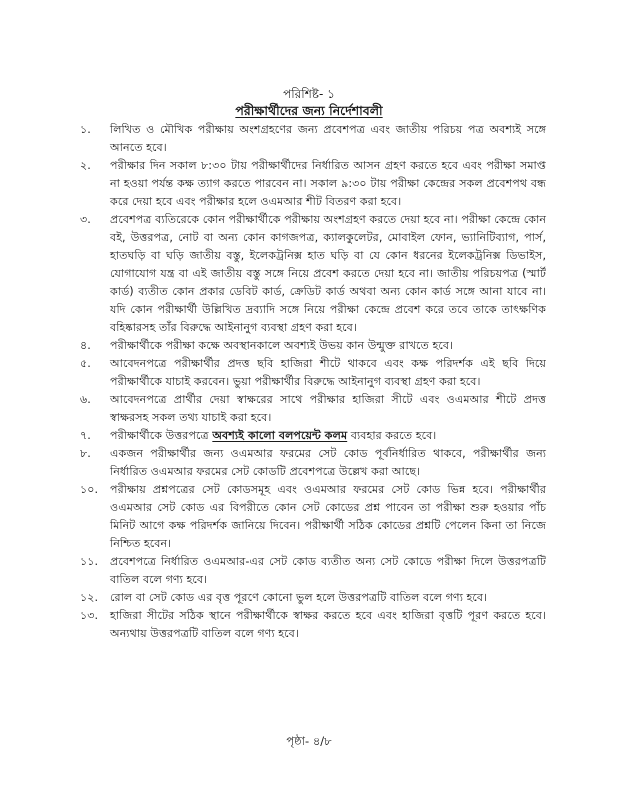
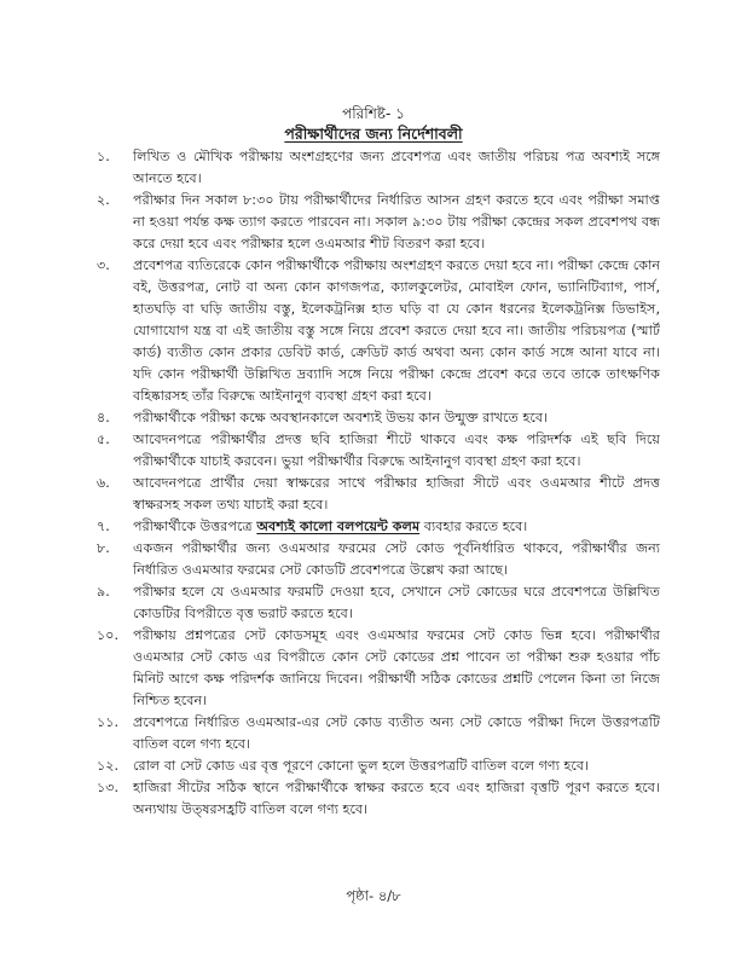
  পরিশিষ্ট- ১
  পরীক্ষার্থীদের জন্য নির্দেশাবলী
  ১.
  লিখিত ও মৌখিক পরীক্ষায় অংশগ্রহণের জন্য প্রবেশপত্র এবং জাতীয় পরিচয় পত্র অবশ্যই সঙ্গে আনতে হবে।
  ২.
  পরীক্ষার দিন সকাল ৮:৩০ টায় পরীক্ষার্থীদের নির্ধারিত আসন গ্রহণ করতে হবে এবং পরীক্ষা সমাপ্ত না হওয়া পর্যন্ত কক্ষ ত্যাগ করতে পারবেন না। সকাল ৯:৩০ টায় পরীক্ষা কেন্দ্রের সকল প্রবেশপথ বন্ধ করে দেয়া হবে এবং পরীক্ষার হলে ওএমআর শীট বিতরণ করা হবে।
  ৩.
  প্রবেশপত্র ব্যতিরেকে কোন পরীক্ষার্থীকে পরীক্ষায় অংশগ্রহণ করতে দেয়া হবে না। পরীক্ষা কেন্দ্রে কোন বই, উত্তরপত্র, নোট বা অন্য কোন কাগজপত্র, ক্যালকুলেটর, মোবাইল ফোন, ভ্যানিটিব্যাগ, পার্স, হাতঘড়ি বা ঘড়ি জাতীয় বস্তু, ইলেকট্রনিক্স হাত ঘড়ি বা যে কোন ধরনের ইলেকট্রনিক্স ডিভাইস, যোগাযোগ যন্ত্র বা এই জাতীয় বস্তু সঙ্গে নিয়ে প্রবেশ করতে দেয়া হবে না। জাতীয় পরিচয়পত্র (স্মার্ট কার্ড) ব্যতীত কোন প্রকার ডেবিট কার্ড, ক্রেডিট কার্ড অথবা অন্য কোন কার্ড সঙ্গে আনা যাবে না। যদি কোন পরীক্ষার্থী উল্লিখিত দ্রব্যাদি সঙ্গে নিয়ে পরীক্ষা কেন্দ্রে প্রবেশ করে তবে তাকে তাৎক্ষণিক বহিষ্কারসহ তাঁর বিরুদ্ধে আইনানুগ ব্যবস্থা গ্রহণ করা হবে।
  ৪.
  পরীক্ষার্থীকে পরীক্ষা কক্ষে অবস্থানকালে অবশ্যই উভয় কান উন্মুক্ত রাখতে হবে।
  ৫.
  আবেদনপত্রে পরীক্ষার্থীর প্রদত্ত ছবি হাজিরা শীটে থাকবে এবং কক্ষ পরিদর্শক এই ছবি দিয়ে পরীক্ষার্থীকে যাচাই করবেন। ভুয়া পরীক্ষার্থীর বিরুদ্ধে আইনানুগ ব্যবস্থা গ্রহণ করা হবে।
  ৬.
  আবেদনপত্রে প্রার্থীর দেয়া স্বাক্ষরের সাথে পরীক্ষার হাজিরা সীটে এবং ওএমআর শীটে প্রদত্ত স্বাক্ষরসহ সকল তথ্য যাচাই করা হবে।
  ৭.
  পরীক্ষার্থীকে উত্তরপত্রে অবশ্যই কালো বলপয়েন্ট কলম ব্যবহার করতে হবে।
  ৮.
  একজন পরীক্ষার্থীর জন্য ওএমআর ফরমের সেট কোড পূর্বনির্ধারিত থাকবে, পরীক্ষার্থীর জন্য নির্ধারিত ওএমআর ফরমের সেট কোডটি প্রবেশপত্রে উল্লেখ করা আছে।
+ ৯.
+ পরীক্ষার হলে যে ওএমআর ফরমটি দেওয়া হবে, সেখানে সেট কোডের ঘরে প্রবেশপত্রে উল্লিখিত কোডটির বিপরীতে বৃত্ত ভরাট করতে হবে।
  ১০.
  পরীক্ষায় প্রশ্নপত্রের সেট কোডসমূহ এবং ওএমআর ফরমের সেট কোড ভিন্ন হবে। পরীক্ষার্থীর ওএমআর সেট কোড এর বিপরীতে কোন সেট কোডের প্রশ্ন পাবেন তা পরীক্ষা শুরু হওয়ার পাঁচ মিনিট আগে কক্ষ পরিদর্শক জানিয়ে দিবেন। পরীক্ষার্থী সঠিক কোডের প্রশ্নটি পেলেন কিনা তা নিজে নিশ্চিত হবেন।
  ১১.
  প্রবেশপত্রে নির্ধারিত ওএমআর-এর সেট কোড ব্যতীত অন্য সেট কোডে পরীক্ষা দিলে উত্তরপত্রটি বাতিল বলে গণ্য হবে।
  ১২.
  রোল বা সেট কোড এর বৃত্ত পূরণে কোনো ভুল হলে উত্তরপত্রটি বাতিল বলে গণ্য হবে।
  ১৩.
- হাজিরা সীটের সঠিক স্থানে পরীক্ষার্থীকে স্বাক্ষর করতে হবে এবং হাজিরা বৃত্তটি পূরণ করতে হবে। অন্যথায় উত্তরপত্রটি বাতিল বলে গণ্য হবে।
+ হাজিরা সীটের সঠিক স্থানে পরীক্ষার্থীকে স্বাক্ষর করতে হবে এবং হাজিরা বৃত্তটি পূরণ করতে হবে। অন্যথায় উত্ষরসহ্রটি বাতিল বলে গণ্য হবে।
  পৃষ্ঠা- ৪/৮
